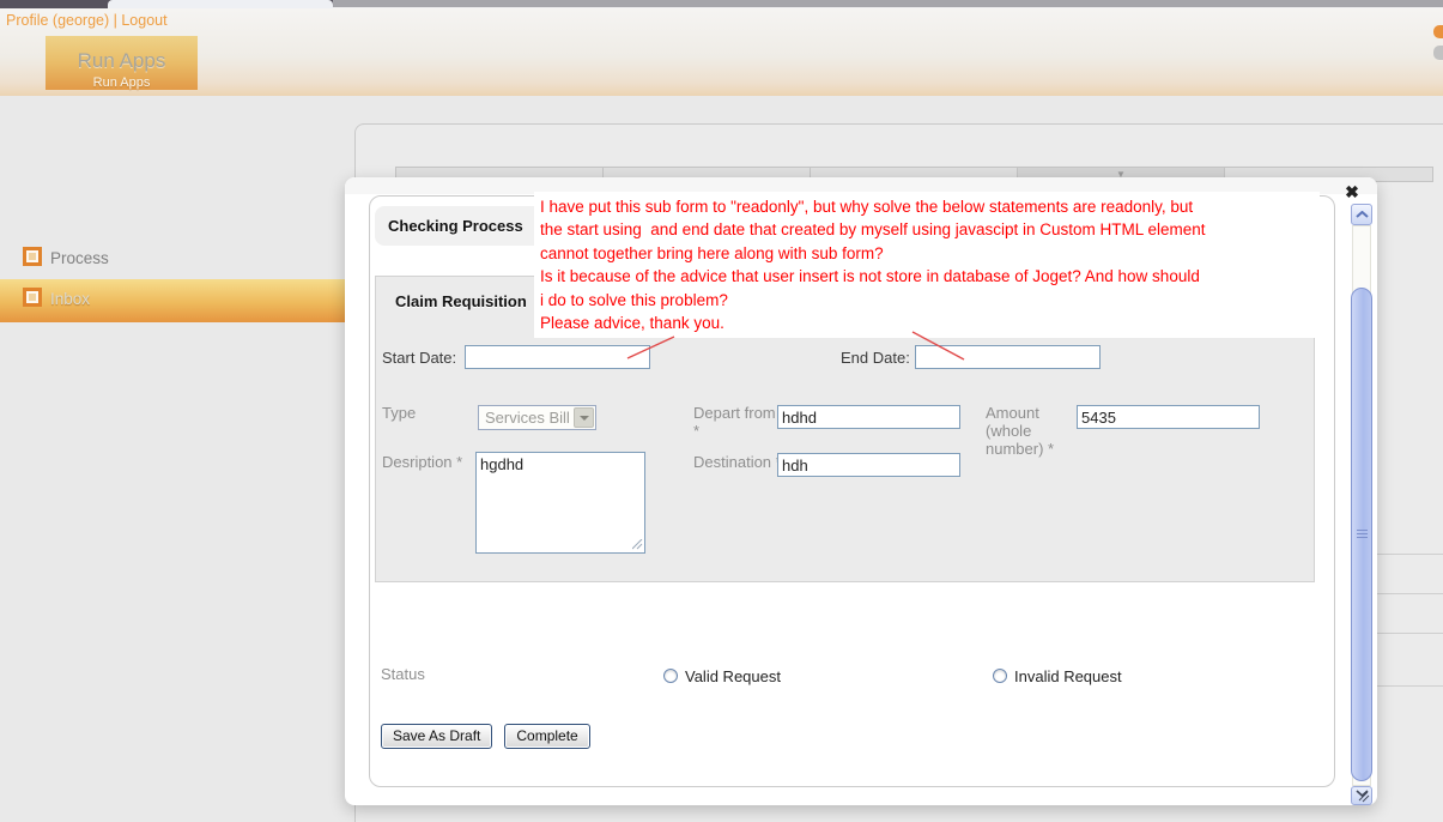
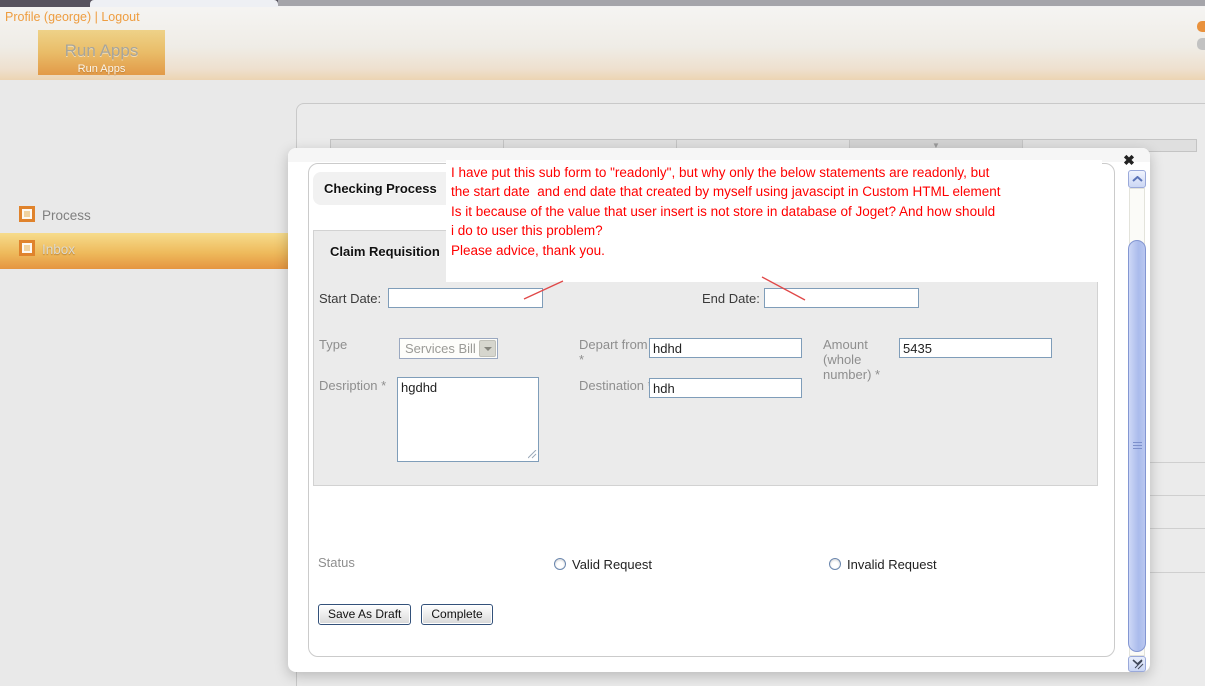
  Profile (george) | Logout
  Run Apps
  Run Apps
  Process
  Inbox
  ▼
  ✖
  Checking Process
  Claim Requisition
  Start Date:
  End Date:
  Type
  Services Bill
  Depart from *
  hdhd
  Amount (whole number) *
  5435
  Desription *
  hgdhd
  Destination
  hdh
- I have put this sub form to "readonly", but why solve the below statements are readonly, but
+ I have put this sub form to "readonly", but why only the below statements are readonly, but
- the start using and end date that created by myself using javascipt in Custom HTML element
+ the start date and end date that created by myself using javascipt in Custom HTML element
- cannot together bring here along with sub form?
- Is it because of the advice that user insert is not store in database of Joget? And how should
+ Is it because of the value that user insert is not store in database of Joget? And how should
- i do to solve this problem?
+ i do to user this problem?
  Please advice, thank you.
  Status
  Valid Request
  Invalid Request
  Save As Draft
  Complete
